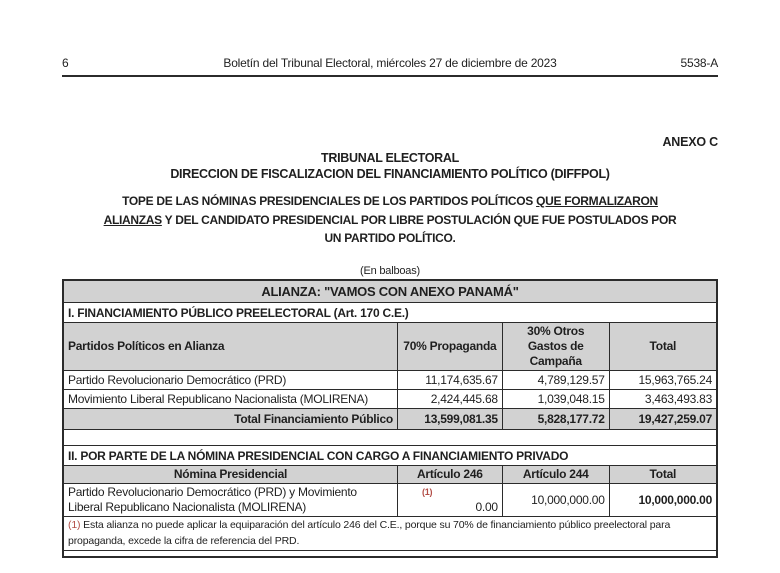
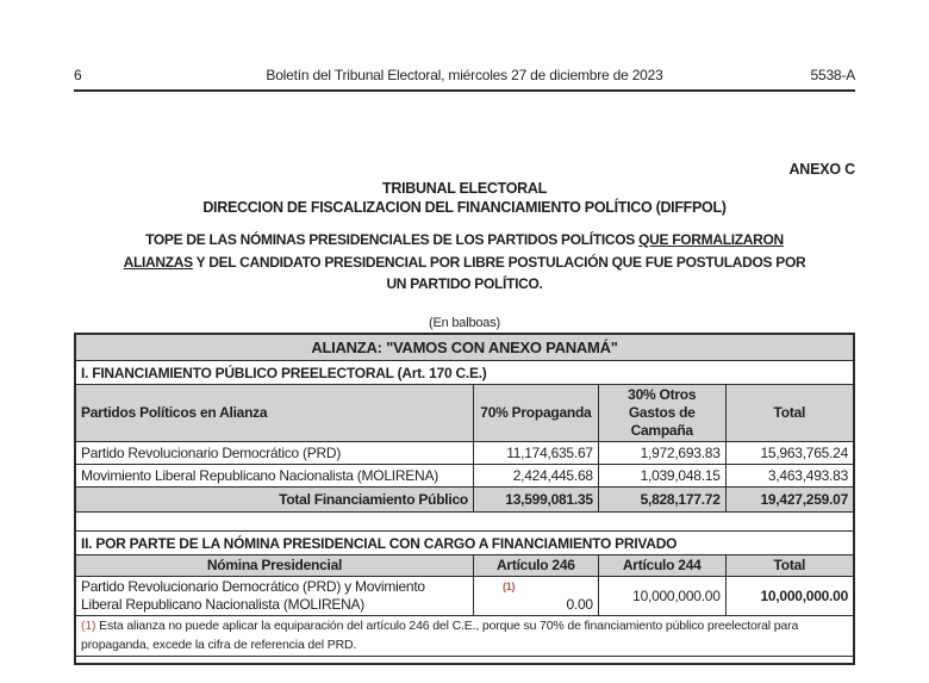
  6
  Boletín del Tribunal Electoral, miércoles 27 de diciembre de 2023
  5538-A
  ANEXO C
  TRIBUNAL ELECTORAL
  DIRECCION DE FISCALIZACION DEL FINANCIAMIENTO POLÍTICO (DIFFPOL)
  TOPE DE LAS NÓMINAS PRESIDENCIALES DE LOS PARTIDOS POLÍTICOS QUE FORMALIZARON
  ALIANZAS Y DEL CANDIDATO PRESIDENCIAL POR LIBRE POSTULACIÓN QUE FUE POSTULADOS POR
  UN PARTIDO POLÍTICO.
  (En balboas)
  ALIANZA: "VAMOS CON ANEXO PANAMÁ"
  I. FINANCIAMIENTO PÚBLICO PREELECTORAL (Art. 170 C.E.)
  Partidos Políticos en Alianza	70% Propaganda	30% Otros Gastos de Campaña	Total
- Partido Revolucionario Democrático (PRD)	11,174,635.67	4,789,129.57	15,963,765.24
+ Partido Revolucionario Democrático (PRD)	11,174,635.67	1,972,693.83	15,963,765.24
  Movimiento Liberal Republicano Nacionalista (MOLIRENA)	2,424,445.68	1,039,048.15	3,463,493.83
  Total Financiamiento Público	13,599,081.35	5,828,177.72	19,427,259.07
  II. POR PARTE DE LA NÓMINA PRESIDENCIAL CON CARGO A FINANCIAMIENTO PRIVADO
  Nómina Presidencial	Artículo 246	Artículo 244	Total
  Partido Revolucionario Democrático (PRD) y Movimiento Liberal Republicano Nacionalista (MOLIRENA)	(1) 0.00	10,000,000.00	10,000,000.00
  (1) Esta alianza no puede aplicar la equiparación del artículo 246 del C.E., porque su 70% de financiamiento público preelectoral para propaganda, excede la cifra de referencia del PRD.
